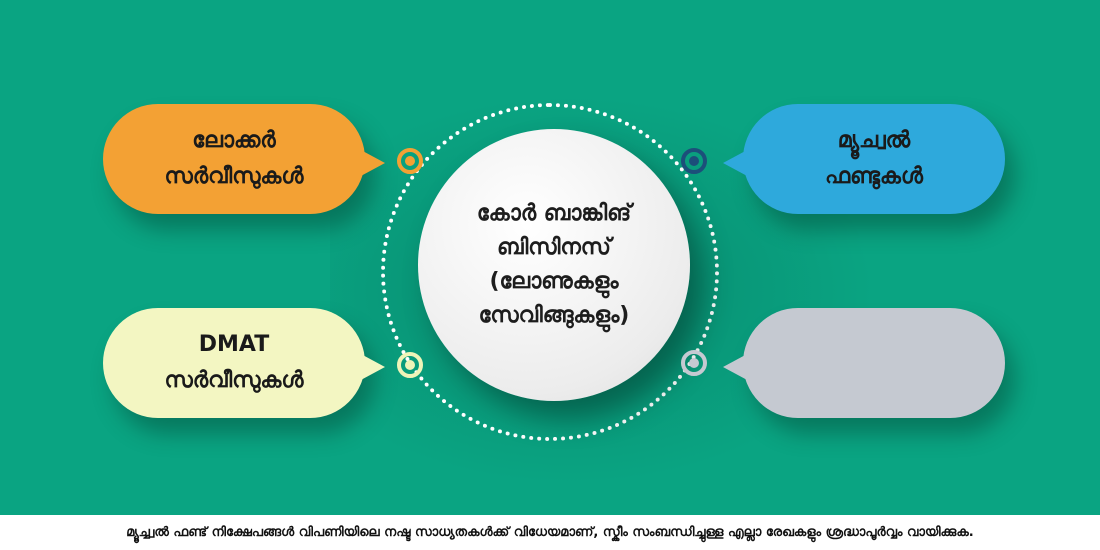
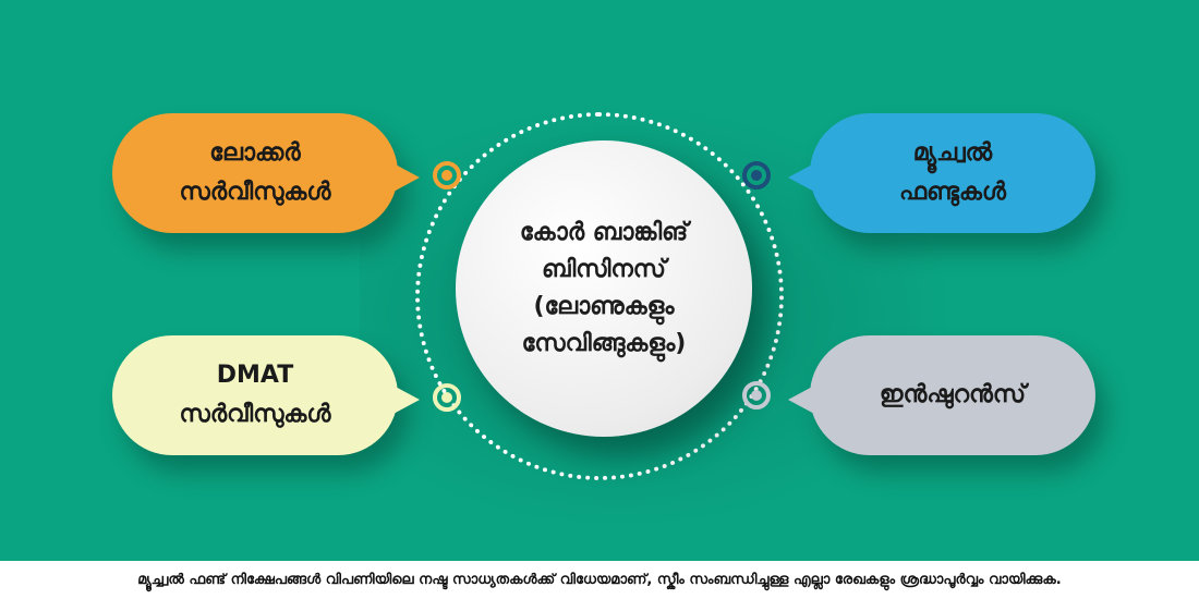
  കോർ ബാങ്കിങ്
  ബിസിനസ്
  (ലോണുകളും
  സേവിങ്ങുകളും)
  ലോക്കർ
  സർവീസുകൾ
  മ്യൂച്വൽ
  ഫണ്ടുകൾ
  DMAT
  സർവീസുകൾ
+ ഇൻഷുറൻസ്
  മ്യൂച്ച്വൽ ഫണ്ട് നിക്ഷേപങ്ങൾ വിപണിയിലെ നഷ്ട സാധ്യതകൾക്ക് വിധേയമാണ്, സ്കീം സംബന്ധിച്ചുള്ള എല്ലാ രേഖകളും ശ്രദ്ധാപൂർവ്വം വായിക്കുക.
